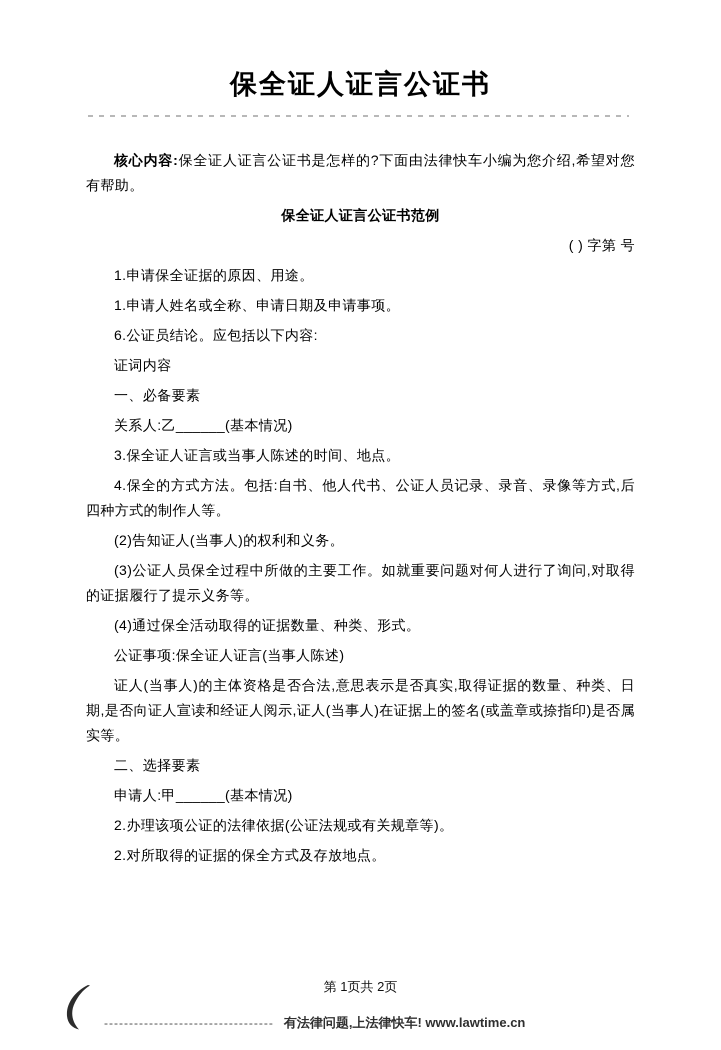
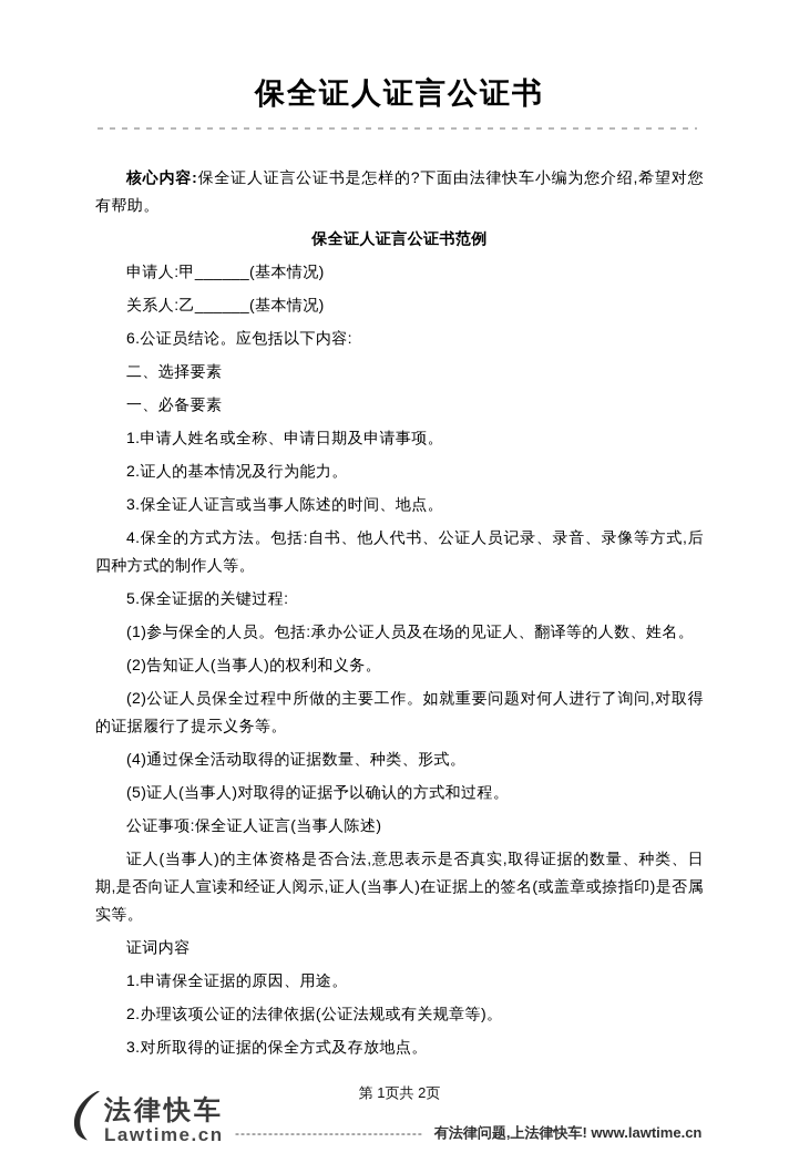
  保全证人证言公证书
  核心内容:保全证人证言公证书是怎样的?下面由法律快车小编为您介绍,希望对您有帮助。
  保全证人证言公证书范例
- ( ) 字第 号
- 1.申请保全证据的原因、用途。
+ 申请人:甲______(基本情况)
- 1.申请人姓名或全称、申请日期及申请事项。
+ 关系人:乙______(基本情况)
  6.公证员结论。应包括以下内容:
- 证词内容
+ 二、选择要素
  一、必备要素
- 关系人:乙______(基本情况)
+ 1.申请人姓名或全称、申请日期及申请事项。
+ 2.证人的基本情况及行为能力。
  3.保全证人证言或当事人陈述的时间、地点。
  4.保全的方式方法。包括:自书、他人代书、公证人员记录、录音、录像等方式,后四种方式的制作人等。
+ 5.保全证据的关键过程:
+ (1)参与保全的人员。包括:承办公证人员及在场的见证人、翻译等的人数、姓名。
  (2)告知证人(当事人)的权利和义务。
- (3)公证人员保全过程中所做的主要工作。如就重要问题对何人进行了询问,对取得的证据履行了提示义务等。
+ (2)公证人员保全过程中所做的主要工作。如就重要问题对何人进行了询问,对取得的证据履行了提示义务等。
  (4)通过保全活动取得的证据数量、种类、形式。
+ (5)证人(当事人)对取得的证据予以确认的方式和过程。
  公证事项:保全证人证言(当事人陈述)
  证人(当事人)的主体资格是否合法,意思表示是否真实,取得证据的数量、种类、日期,是否向证人宣读和经证人阅示,证人(当事人)在证据上的签名(或盖章或捺指印)是否属实等。
- 二、选择要素
+ 证词内容
- 申请人:甲______(基本情况)
+ 1.申请保全证据的原因、用途。
  2.办理该项公证的法律依据(公证法规或有关规章等)。
- 2.对所取得的证据的保全方式及存放地点。
+ 3.对所取得的证据的保全方式及存放地点。
  第 1页共 2页
+ 法律快车
+ Lawtime.cn
  ----------------------------------
  有法律问题,上法律快车! www.lawtime.cn
